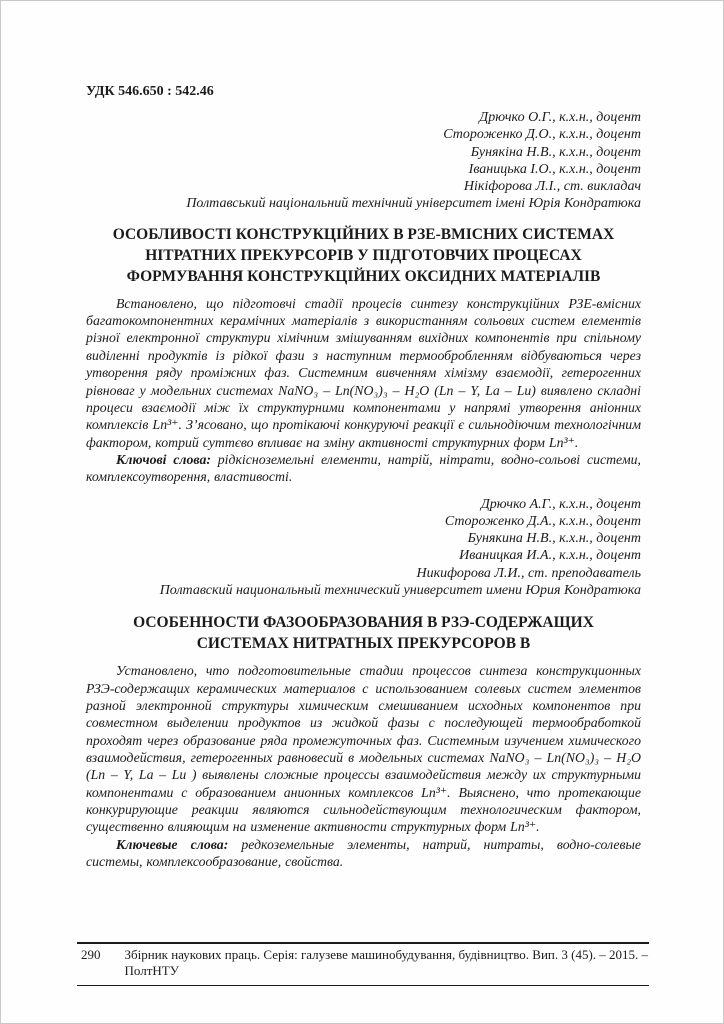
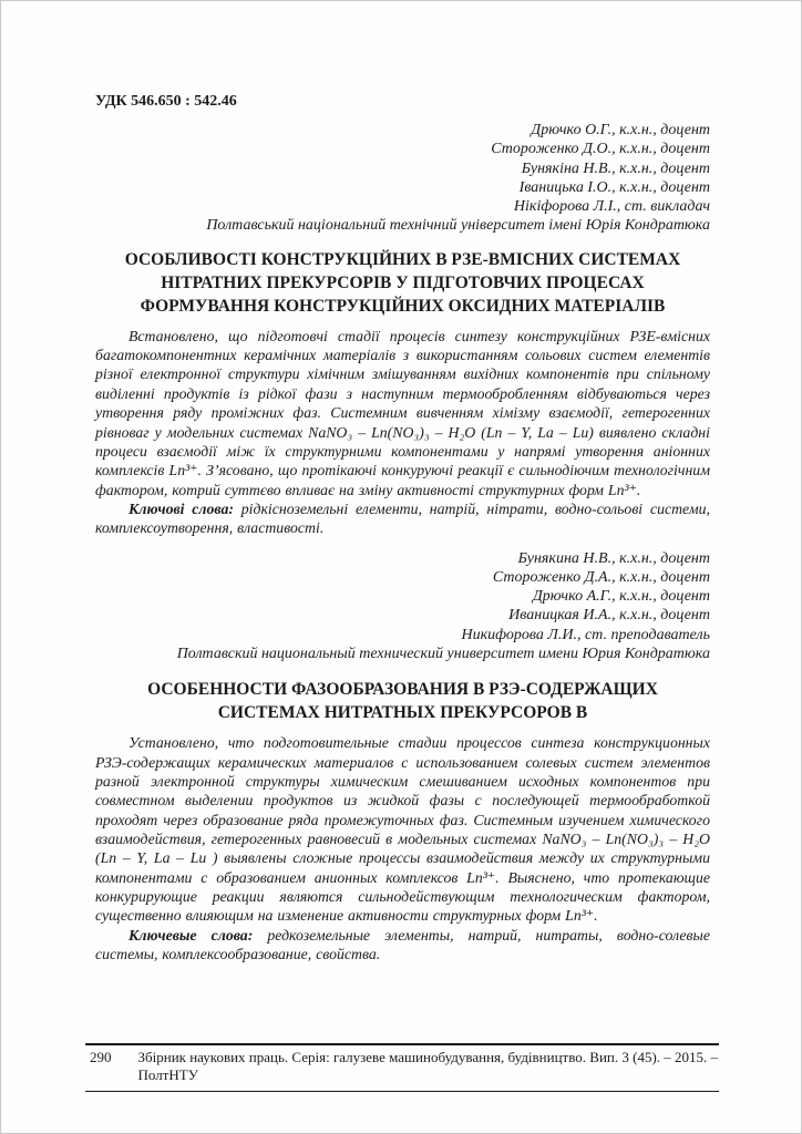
  УДК 546.650 : 542.46
  Дрючко О.Г., к.х.н., доцент
  Стороженко Д.О., к.х.н., доцент
  Бунякіна Н.В., к.х.н., доцент
  Іваницька І.О., к.х.н., доцент
  Нікіфорова Л.І., ст. викладач
  Полтавський національний технічний університет імені Юрія Кондратюка
  ОСОБЛИВОСТІ КОНСТРУКЦІЙНИХ В РЗЕ-ВМІСНИХ СИСТЕМАХ
  НІТРАТНИХ ПРЕКУРСОРІВ У ПІДГОТОВЧИХ ПРОЦЕСАХ
  ФОРМУВАННЯ КОНСТРУКЦІЙНИХ ОКСИДНИХ МАТЕРІАЛІВ
  Встановлено, що підготовчі стадії процесів синтезу конструкційних РЗЕ-вмісних багатокомпонентних керамічних матеріалів з використанням сольових систем елементів різної електронної структури хімічним змішуванням вихідних компонентів при спільному виділенні продуктів із рідкої фази з наступним термообробленням відбуваються через утворення ряду проміжних фаз. Системним вивченням хімізму взаємодії, гетерогенних рівноваг у модельних системах NaNO₃ – Ln(NO₃)₃ – H₂O (Ln – Y, La – Lu) виявлено складні процеси взаємодії між їх структурними компонентами у напрямі утворення аніонних комплексів Ln³⁺. З’ясовано, що протікаючі конкуруючі реакції є сильнодіючим технологічним фактором, котрий суттєво впливає на зміну активності структурних форм Ln³⁺.
  Ключові слова: рідкісноземельні елементи, натрій, нітрати, водно-сольові системи, комплексоутворення, властивості.
- Дрючко А.Г., к.х.н., доцент
+ Бунякина Н.В., к.х.н., доцент
  Стороженко Д.А., к.х.н., доцент
- Бунякина Н.В., к.х.н., доцент
+ Дрючко А.Г., к.х.н., доцент
  Иваницкая И.А., к.х.н., доцент
  Никифорова Л.И., ст. преподаватель
  Полтавский национальный технический университет имени Юрия Кондратюка
  ОСОБЕННОСТИ ФАЗООБРАЗОВАНИЯ В РЗЭ-СОДЕРЖАЩИХ
  СИСТЕМАХ НИТРАТНЫХ ПРЕКУРСОРОВ В
  Установлено, что подготовительные стадии процессов синтеза конструкционных РЗЭ-содержащих керамических материалов с использованием солевых систем элементов разной электронной структуры химическим смешиванием исходных компонентов при совместном выделении продуктов из жидкой фазы с последующей термообработкой проходят через образование ряда промежуточных фаз. Системным изучением химического взаимодействия, гетерогенных равновесий в модельных системах NaNO₃ – Ln(NO₃)₃ – H₂O (Ln – Y, La – Lu ) выявлены сложные процессы взаимодействия между их структурными компонентами с образованием анионных комплексов Ln³⁺. Выяснено, что протекающие конкурирующие реакции являются сильнодействующим технологическим фактором, существенно влияющим на изменение активности структурных форм Ln³⁺.
  Ключевые слова: редкоземельные элементы, натрий, нитраты, водно-солевые системы, комплексообразование, свойства.
  290
  Збірник наукових праць. Серія: галузеве машинобудування, будівництво. Вип. 3 (45). – 2015. – ПолтНТУ
